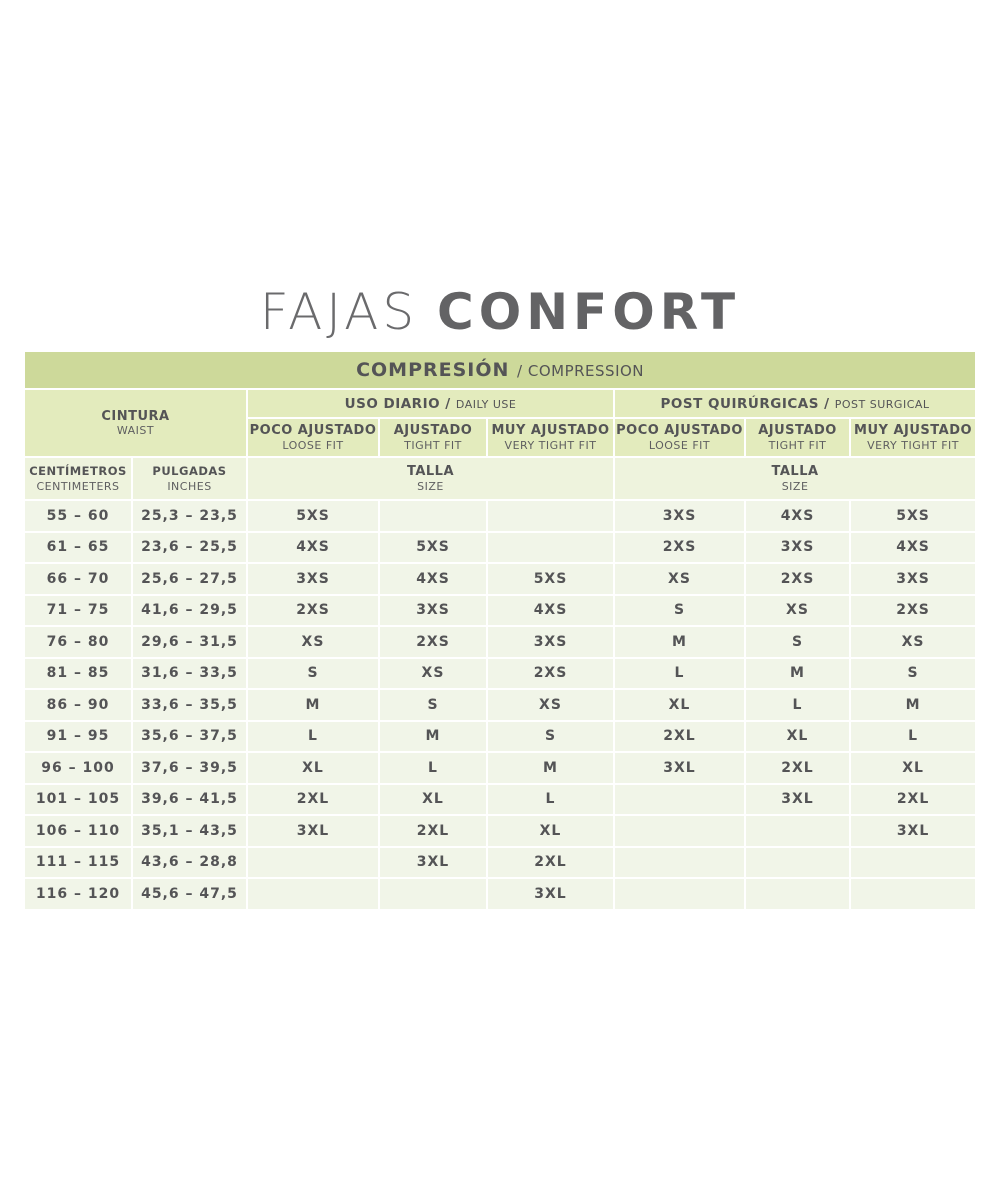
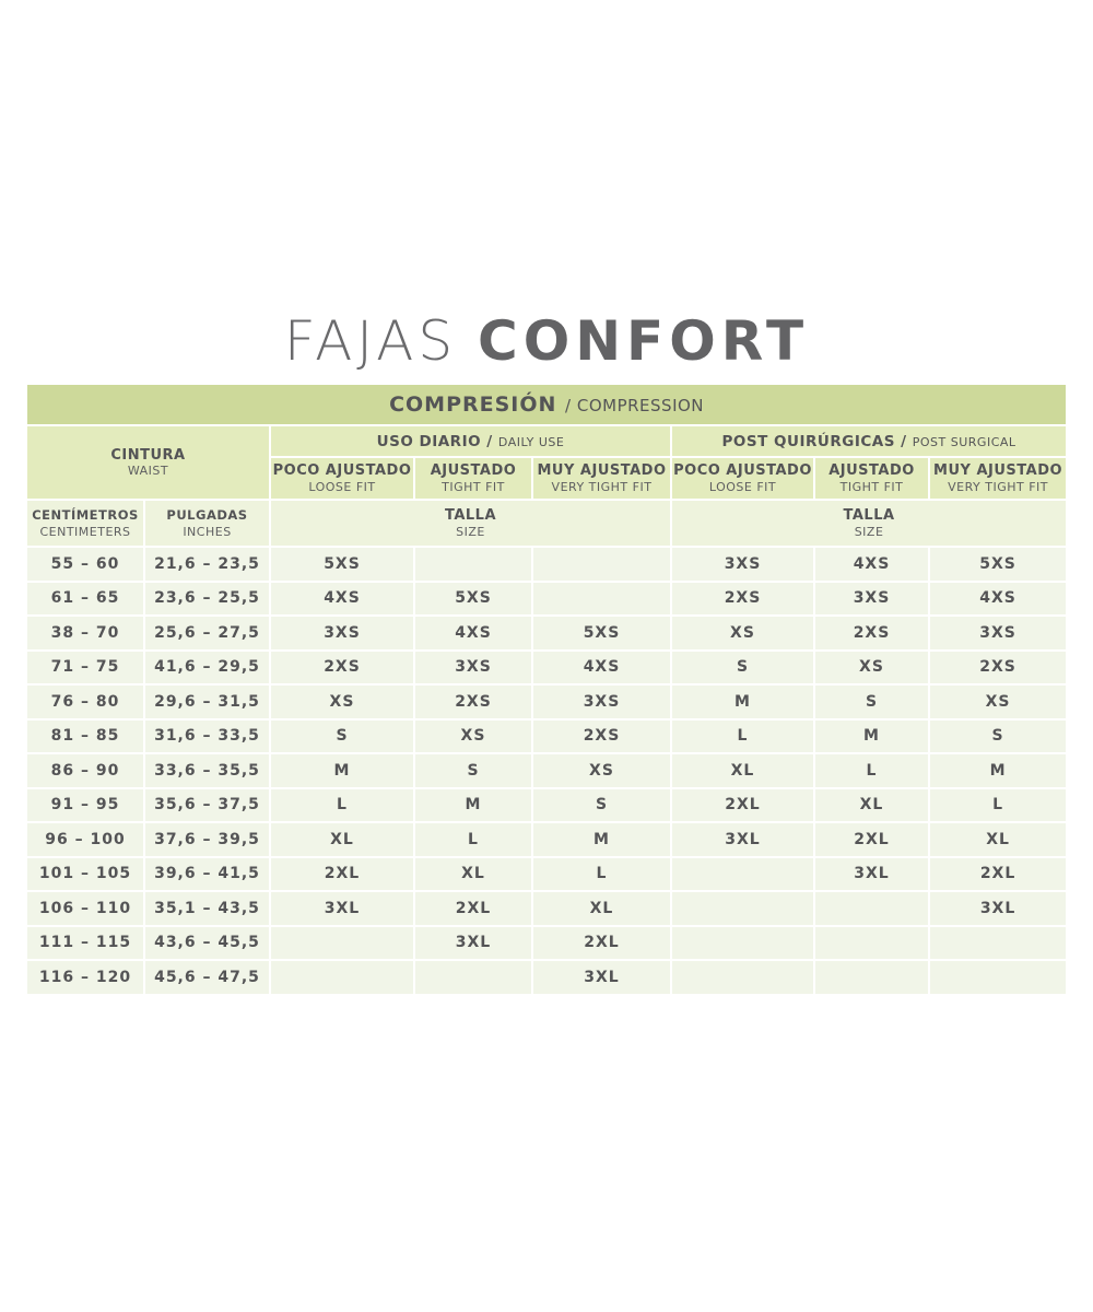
  FAJAS CONFORT
  COMPRESIÓN / COMPRESSION
  CINTURA WAIST	USO DIARIO / DAILY USE	POST QUIRÚRGICAS / POST SURGICAL
  POCO AJUSTADOLOOSE FIT	AJUSTADOTIGHT FIT	MUY AJUSTADOVERY TIGHT FIT	POCO AJUSTADOLOOSE FIT	AJUSTADOTIGHT FIT	MUY AJUSTADOVERY TIGHT FIT
  CENTÍMETROSCENTIMETERS	PULGADASINCHES	TALLASIZE	TALLASIZE
- 55 – 60	25,3 – 23,5	5XS			3XS	4XS	5XS
+ 55 – 60	21,6 – 23,5	5XS			3XS	4XS	5XS
  61 – 65	23,6 – 25,5	4XS	5XS		2XS	3XS	4XS
- 66 – 70	25,6 – 27,5	3XS	4XS	5XS	XS	2XS	3XS
+ 38 – 70	25,6 – 27,5	3XS	4XS	5XS	XS	2XS	3XS
  71 – 75	41,6 – 29,5	2XS	3XS	4XS	S	XS	2XS
  76 – 80	29,6 – 31,5	XS	2XS	3XS	M	S	XS
  81 – 85	31,6 – 33,5	S	XS	2XS	L	M	S
  86 – 90	33,6 – 35,5	M	S	XS	XL	L	M
  91 – 95	35,6 – 37,5	L	M	S	2XL	XL	L
  96 – 100	37,6 – 39,5	XL	L	M	3XL	2XL	XL
  101 – 105	39,6 – 41,5	2XL	XL	L		3XL	2XL
  106 – 110	35,1 – 43,5	3XL	2XL	XL			3XL
- 111 – 115	43,6 – 28,8		3XL	2XL
+ 111 – 115	43,6 – 45,5		3XL	2XL
  116 – 120	45,6 – 47,5			3XL
